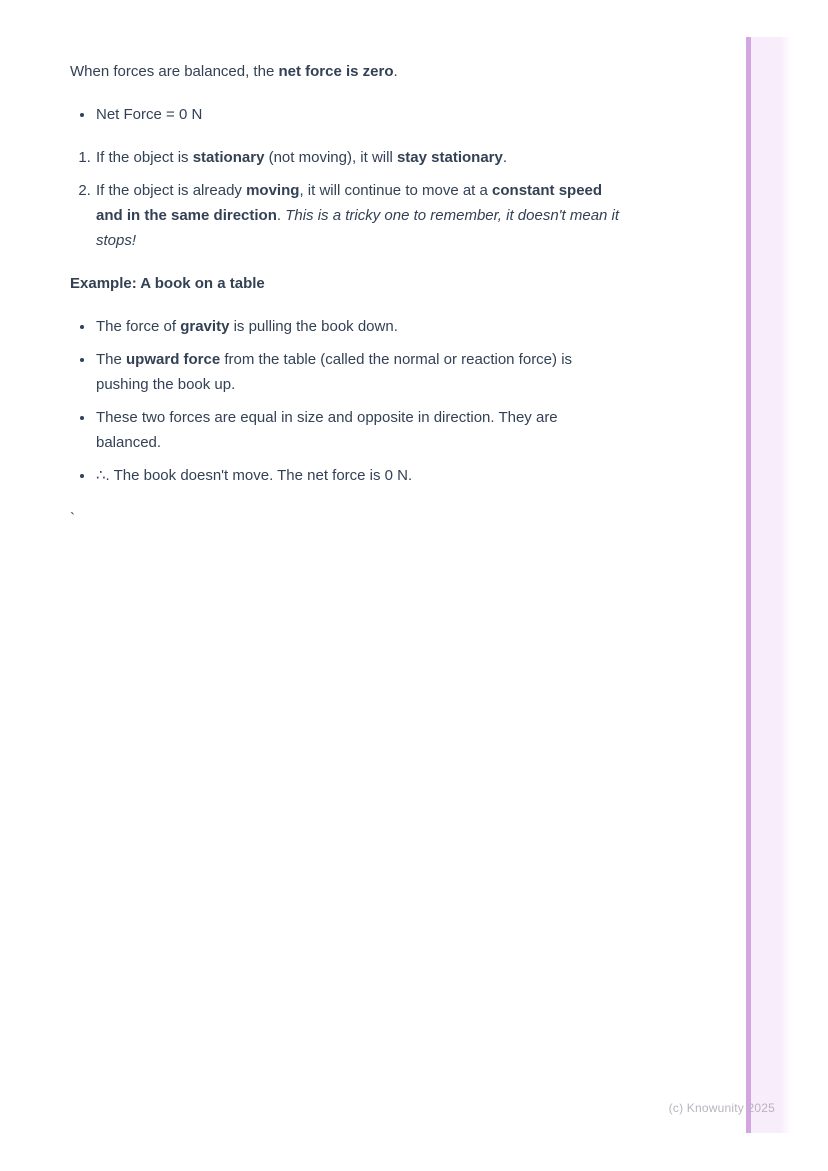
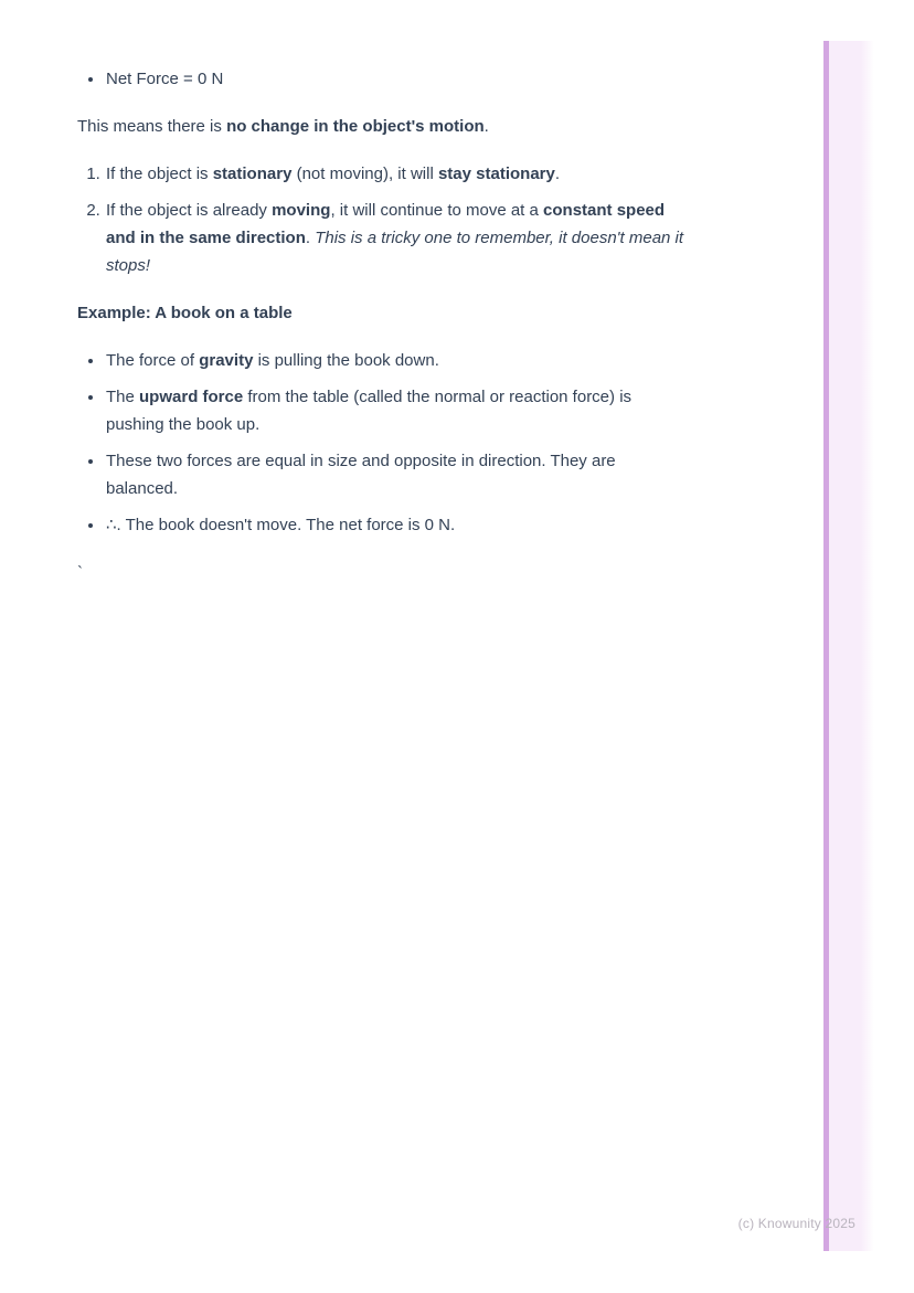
- When forces are balanced, the net force is zero.
  Net Force = 0 N
+ This means there is no change in the object's motion.
  If the object is stationary (not moving), it will stay stationary.
  If the object is already moving, it will continue to move at a constant speed and in the same direction. This is a tricky one to remember, it doesn't mean it stops!
  Example: A book on a table
  The force of gravity is pulling the book down.
  The upward force from the table (called the normal or reaction force) is pushing the book up.
  These two forces are equal in size and opposite in direction. They are balanced.
  ∴. The book doesn't move. The net force is 0 N.
  `
  (c) Knowunity 2025
